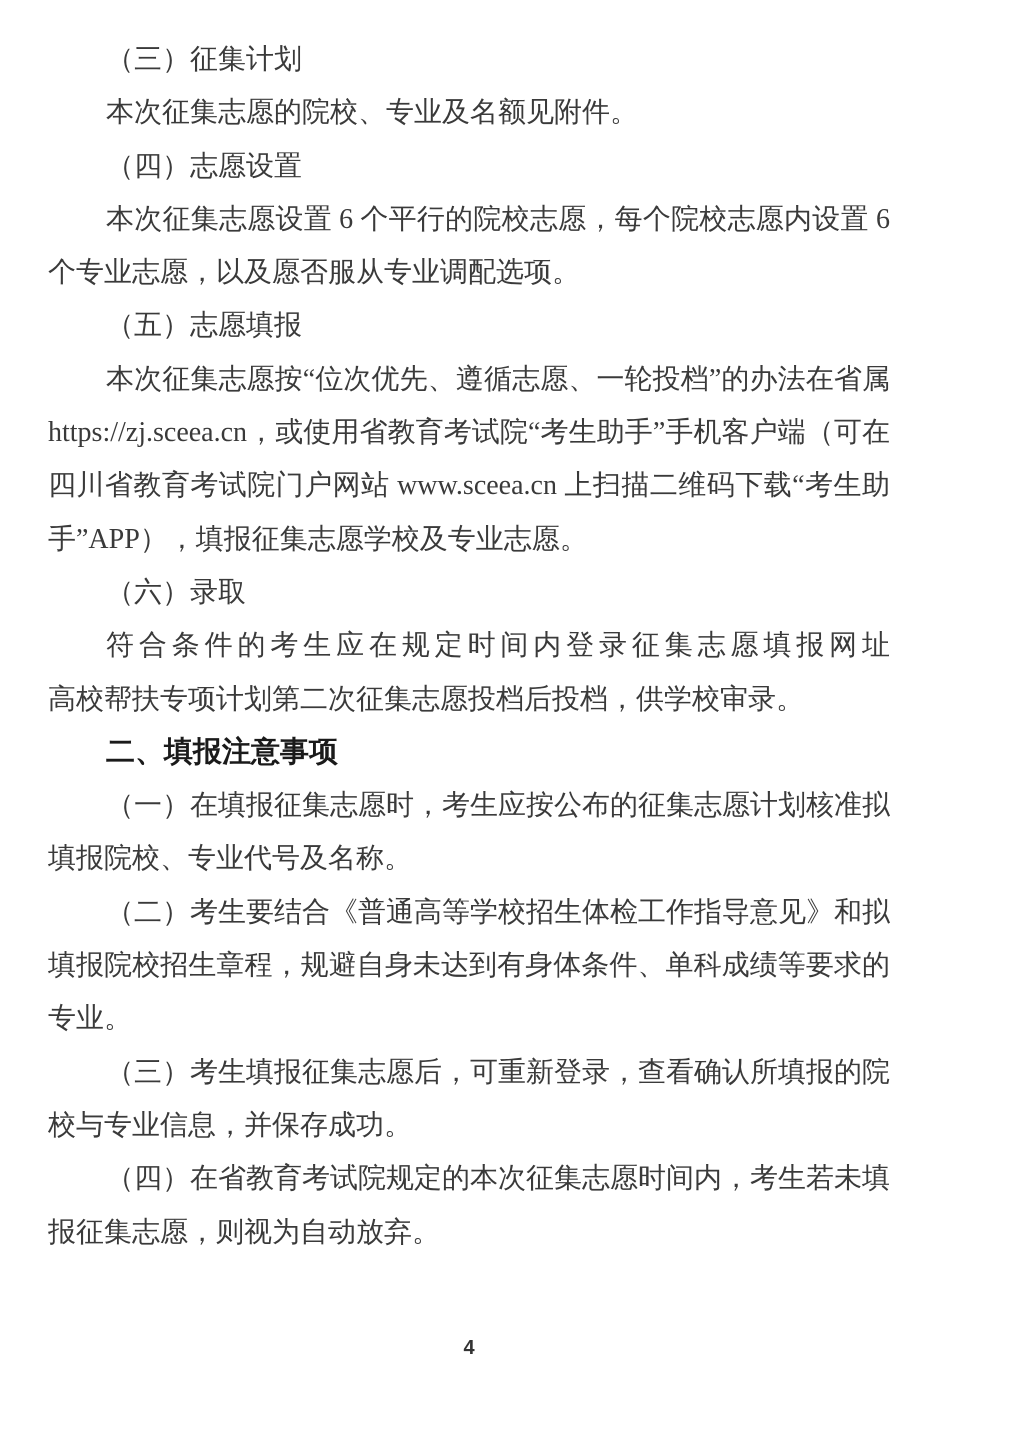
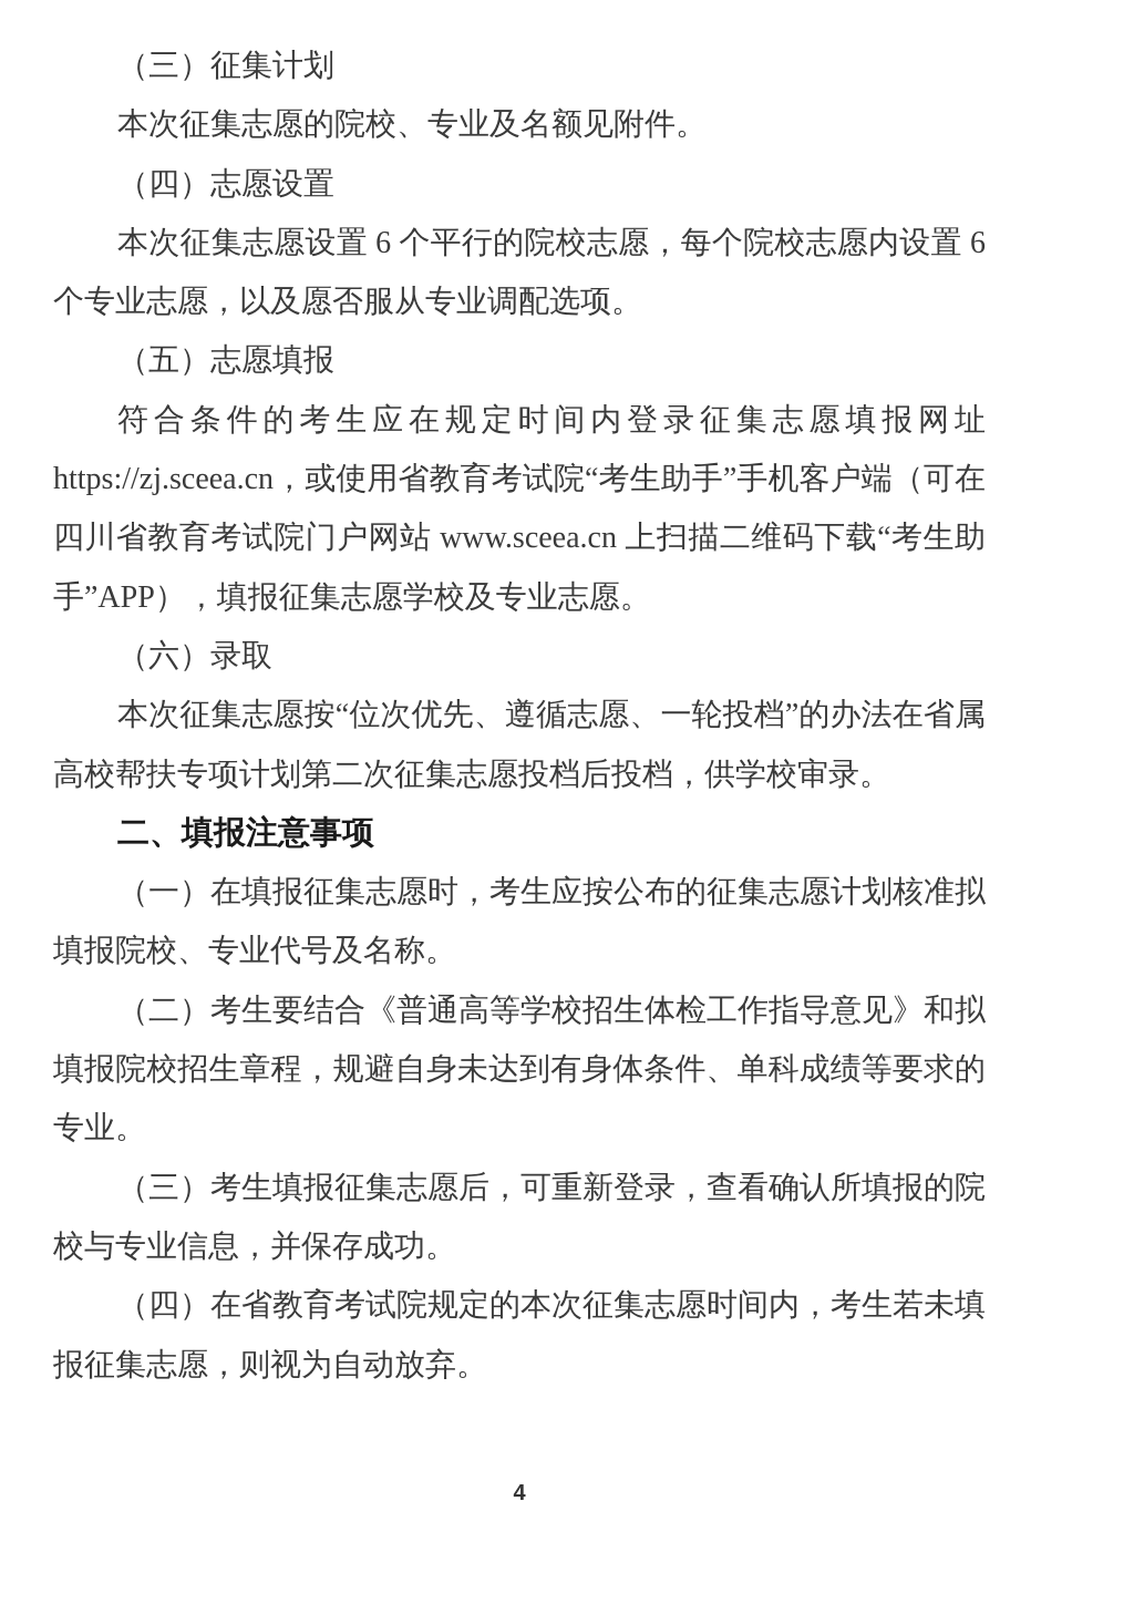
  （三）征集计划
  本次征集志愿的院校、专业及名额见附件。
  （四）志愿设置
  本次征集志愿设置 6 个平行的院校志愿，每个院校志愿内设置 6
  个专业志愿，以及愿否服从专业调配选项。
  （五）志愿填报
- 本次征集志愿按“位次优先、遵循志愿、一轮投档”的办法在省属
+ 符合条件的考生应在规定时间内登录征集志愿填报网址
  https://zj.sceea.cn，或使用省教育考试院“考生助手”手机客户端（可在
  四川省教育考试院门户网站 www.sceea.cn 上扫描二维码下载“考生助
  手”APP），填报征集志愿学校及专业志愿。
  （六）录取
- 符合条件的考生应在规定时间内登录征集志愿填报网址
+ 本次征集志愿按“位次优先、遵循志愿、一轮投档”的办法在省属
  高校帮扶专项计划第二次征集志愿投档后投档，供学校审录。
  二、填报注意事项
  （一）在填报征集志愿时，考生应按公布的征集志愿计划核准拟
  填报院校、专业代号及名称。
  （二）考生要结合《普通高等学校招生体检工作指导意见》和拟
  填报院校招生章程，规避自身未达到有身体条件、单科成绩等要求的
  专业。
  （三）考生填报征集志愿后，可重新登录，查看确认所填报的院
  校与专业信息，并保存成功。
  （四）在省教育考试院规定的本次征集志愿时间内，考生若未填
  报征集志愿，则视为自动放弃。
  4
